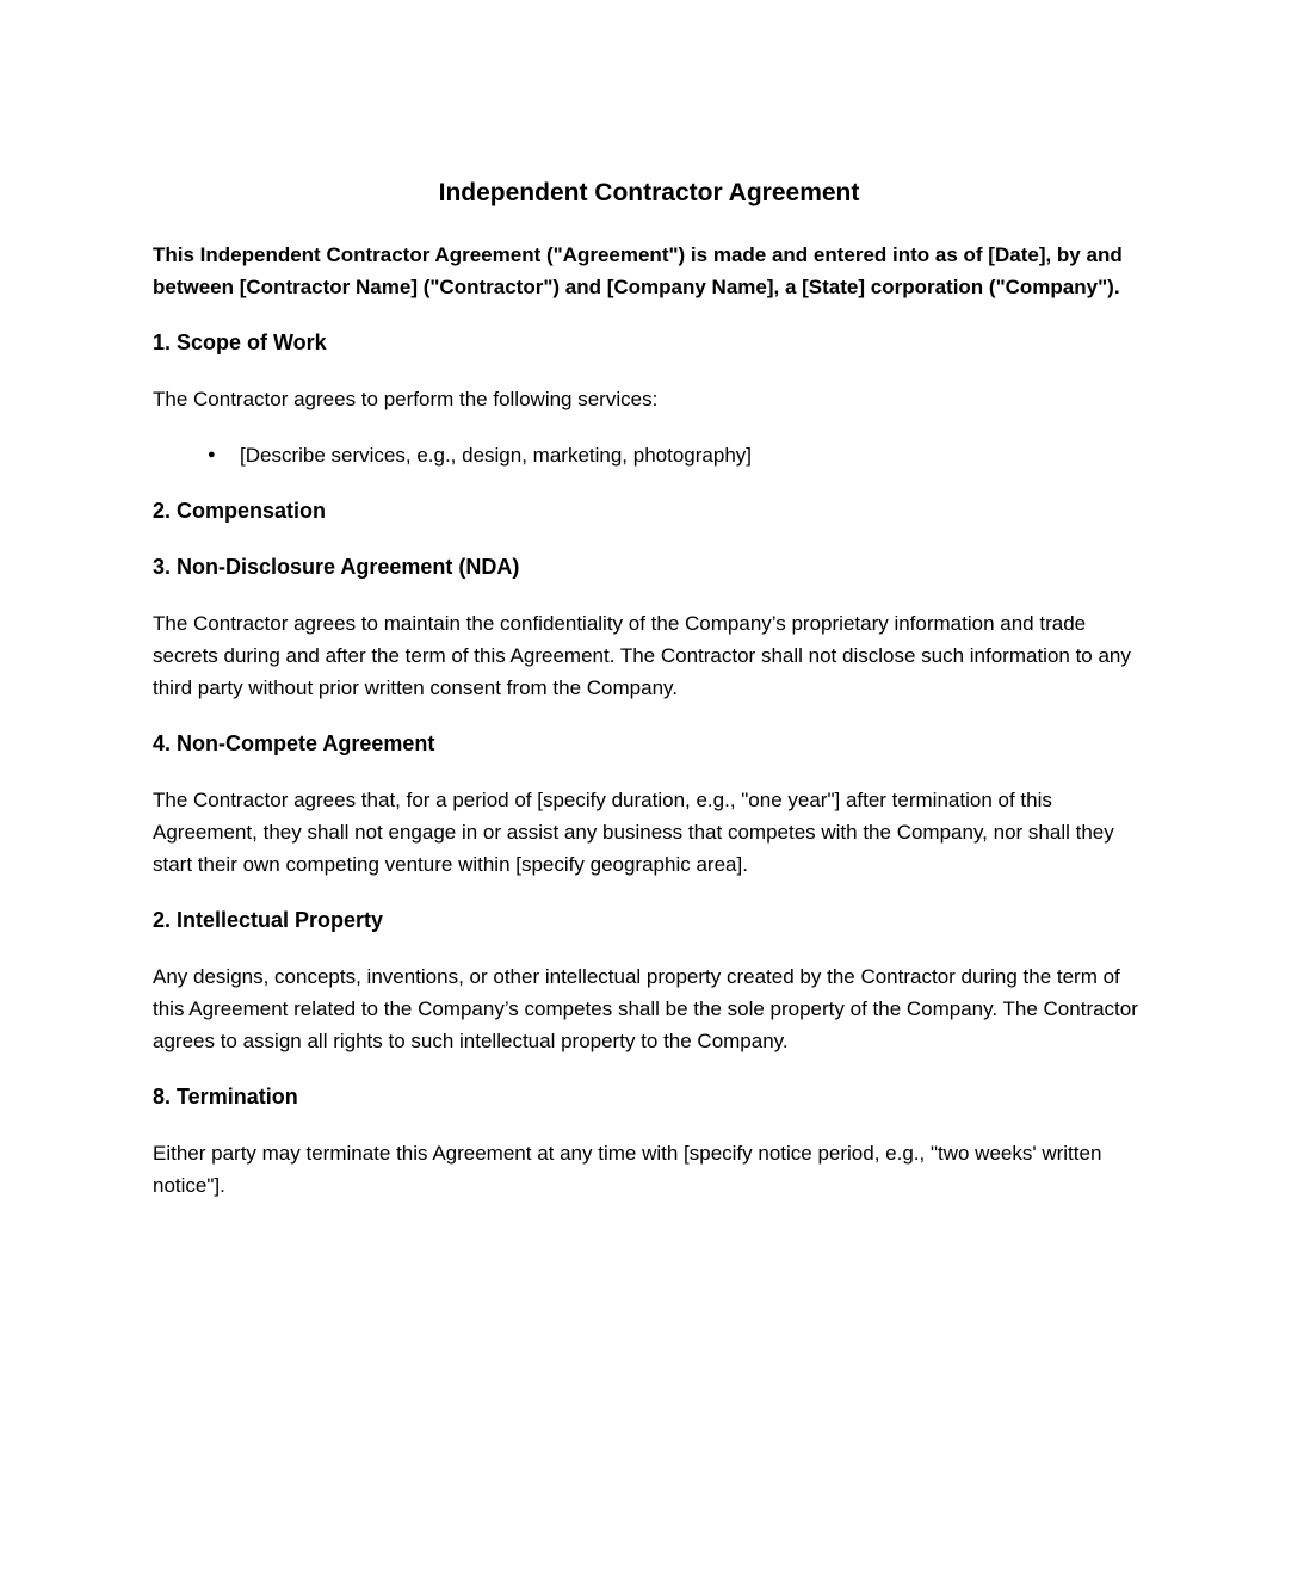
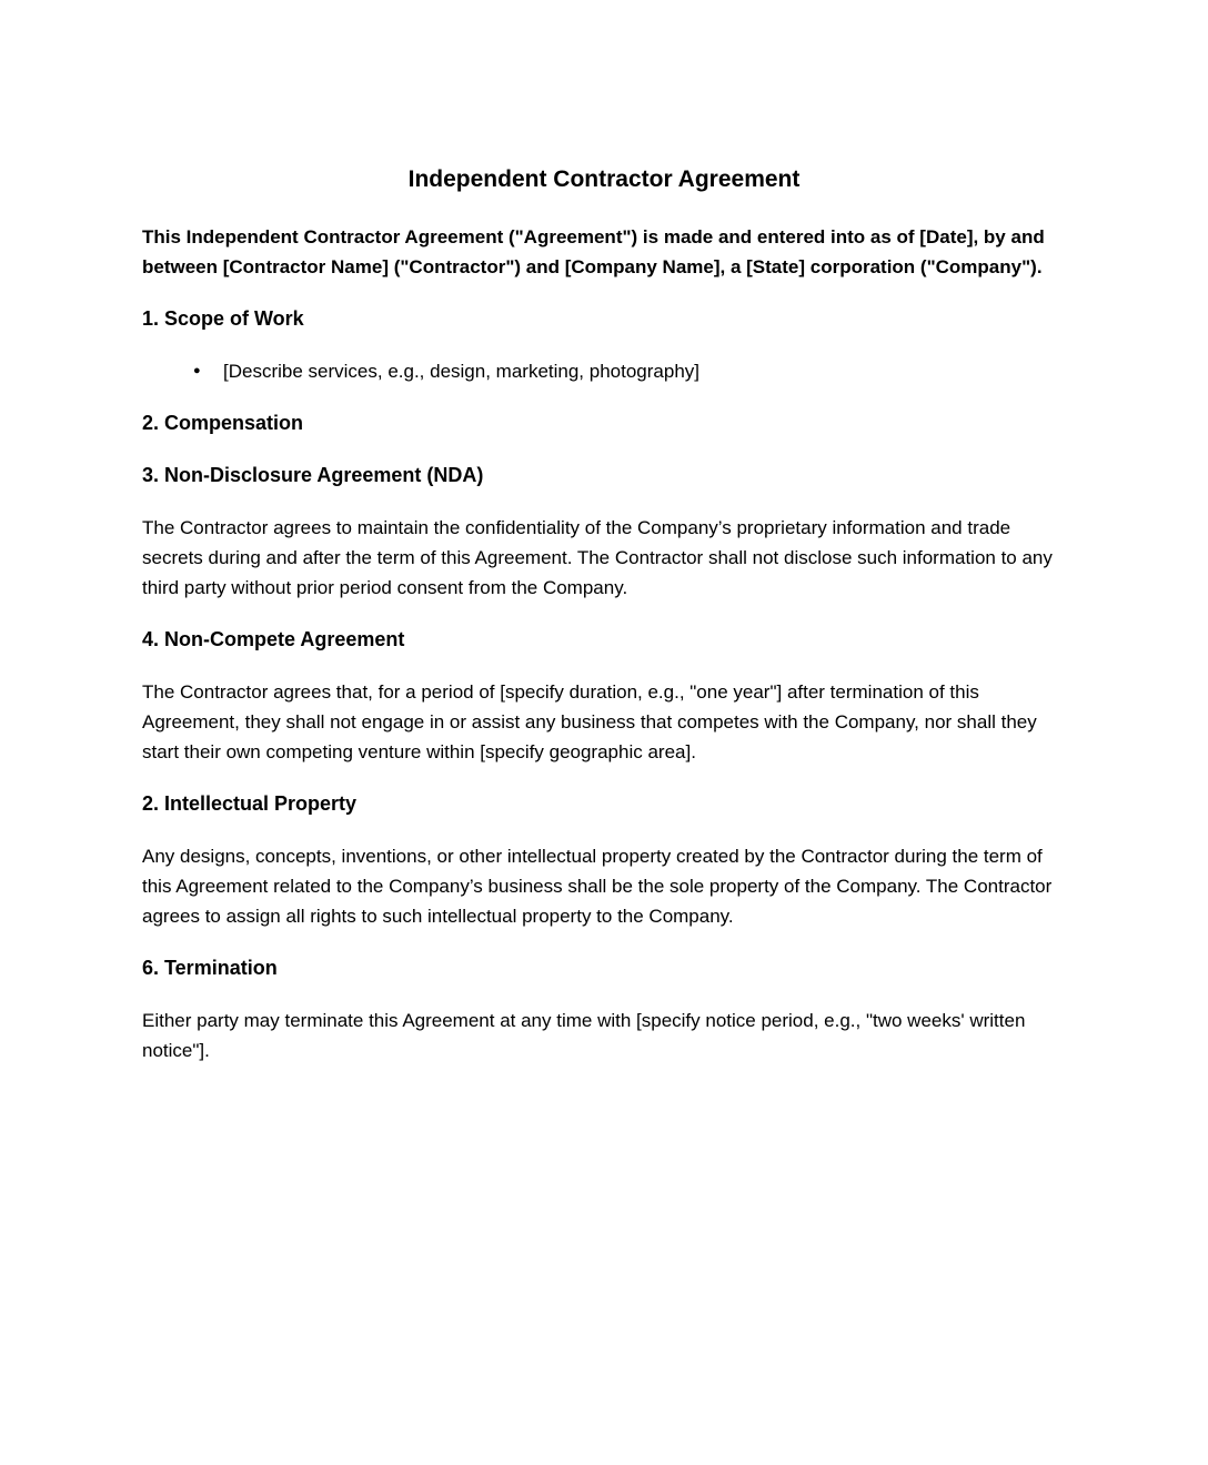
  Independent Contractor Agreement
  This Independent Contractor Agreement ("Agreement") is made and entered into as of [Date], by and between [Contractor Name] ("Contractor") and [Company Name], a [State] corporation ("Company").
  1. Scope of Work
- The Contractor agrees to perform the following services:
  [Describe services, e.g., design, marketing, photography]
  2. Compensation
  3. Non-Disclosure Agreement (NDA)
- The Contractor agrees to maintain the confidentiality of the Company’s proprietary information and trade secrets during and after the term of this Agreement. The Contractor shall not disclose such information to any third party without prior written consent from the Company.
+ The Contractor agrees to maintain the confidentiality of the Company’s proprietary information and trade secrets during and after the term of this Agreement. The Contractor shall not disclose such information to any third party without prior period consent from the Company.
  4. Non-Compete Agreement
  The Contractor agrees that, for a period of [specify duration, e.g., "one year"] after termination of this Agreement, they shall not engage in or assist any business that competes with the Company, nor shall they start their own competing venture within [specify geographic area].
  2. Intellectual Property
- Any designs, concepts, inventions, or other intellectual property created by the Contractor during the term of this Agreement related to the Company’s competes shall be the sole property of the Company. The Contractor agrees to assign all rights to such intellectual property to the Company.
+ Any designs, concepts, inventions, or other intellectual property created by the Contractor during the term of this Agreement related to the Company’s business shall be the sole property of the Company. The Contractor agrees to assign all rights to such intellectual property to the Company.
- 8. Termination
+ 6. Termination
  Either party may terminate this Agreement at any time with [specify notice period, e.g., "two weeks' written notice"].
